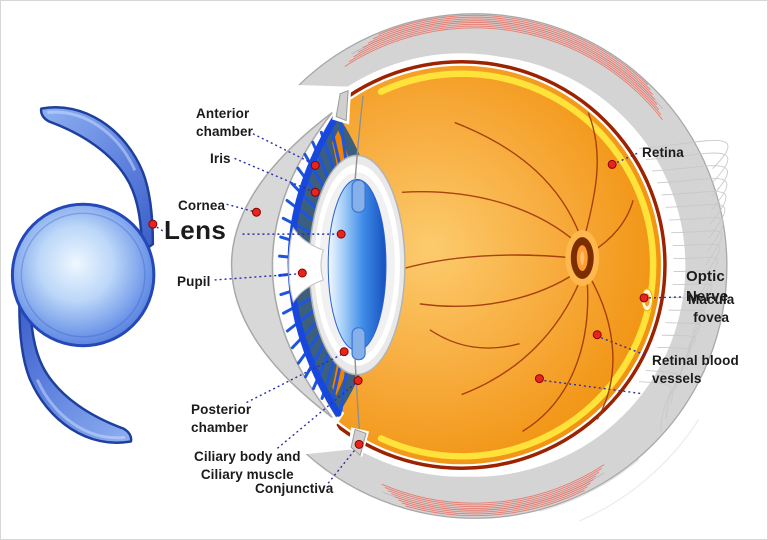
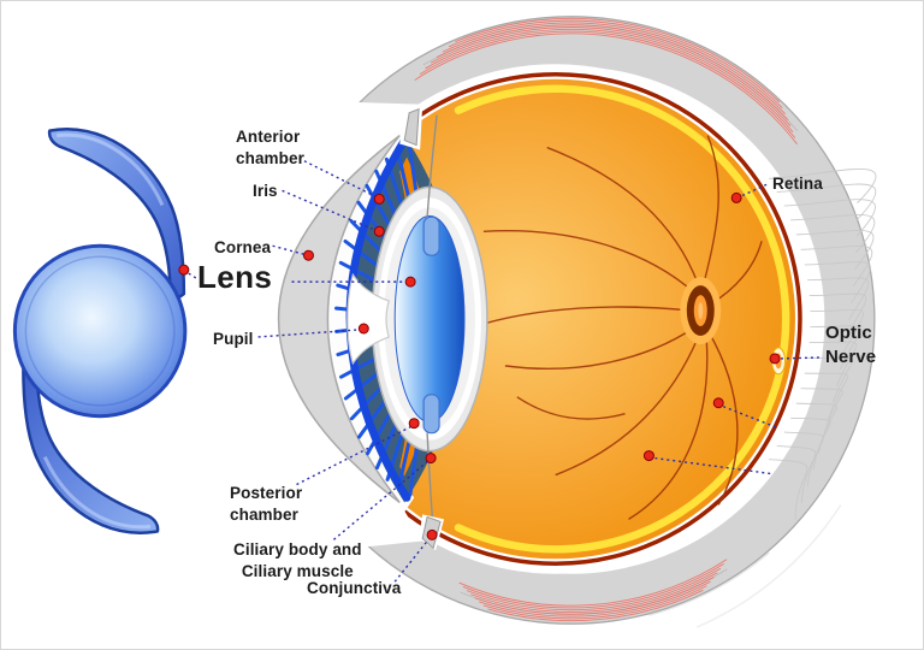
  Anterior
  chamber
  Iris
  Cornea
  Lens
  Pupil
  Posterior
  chamber
  Ciliary body and
  Ciliary muscle
  Conjunctiva
  Retina
  Optic Nerve
- Macula
- fovea
- Retinal blood
- vessels
